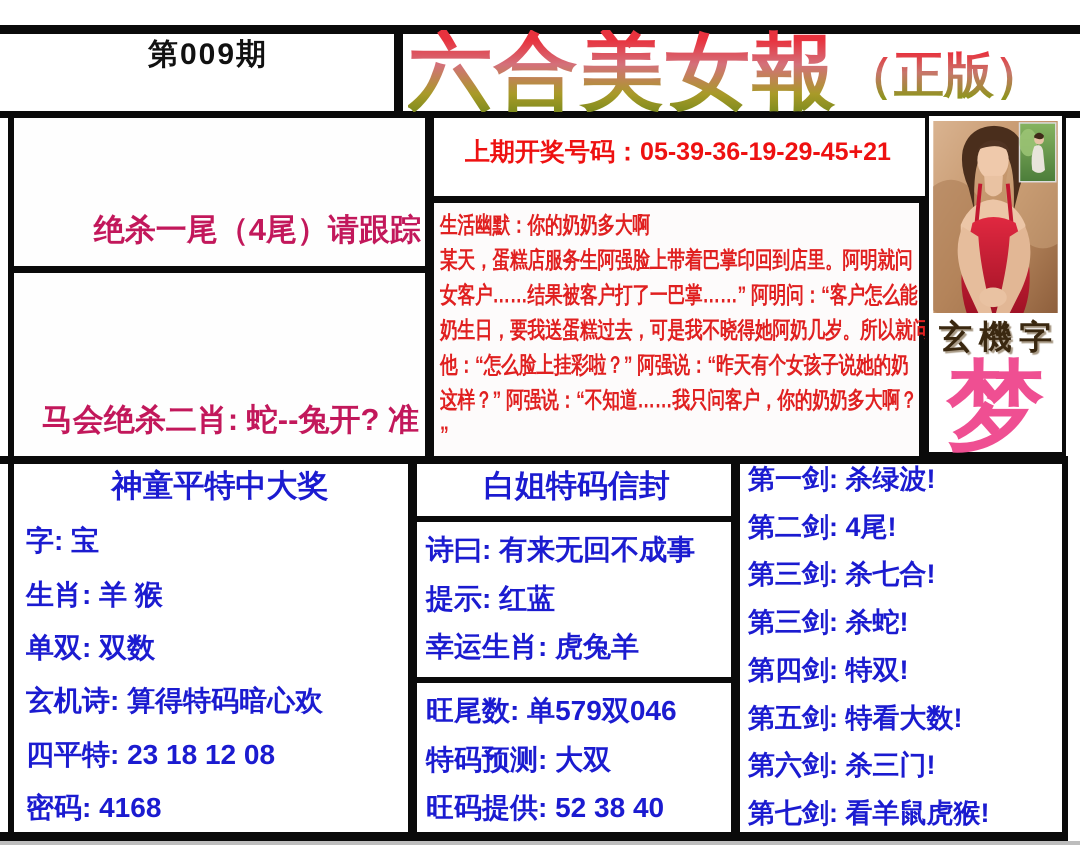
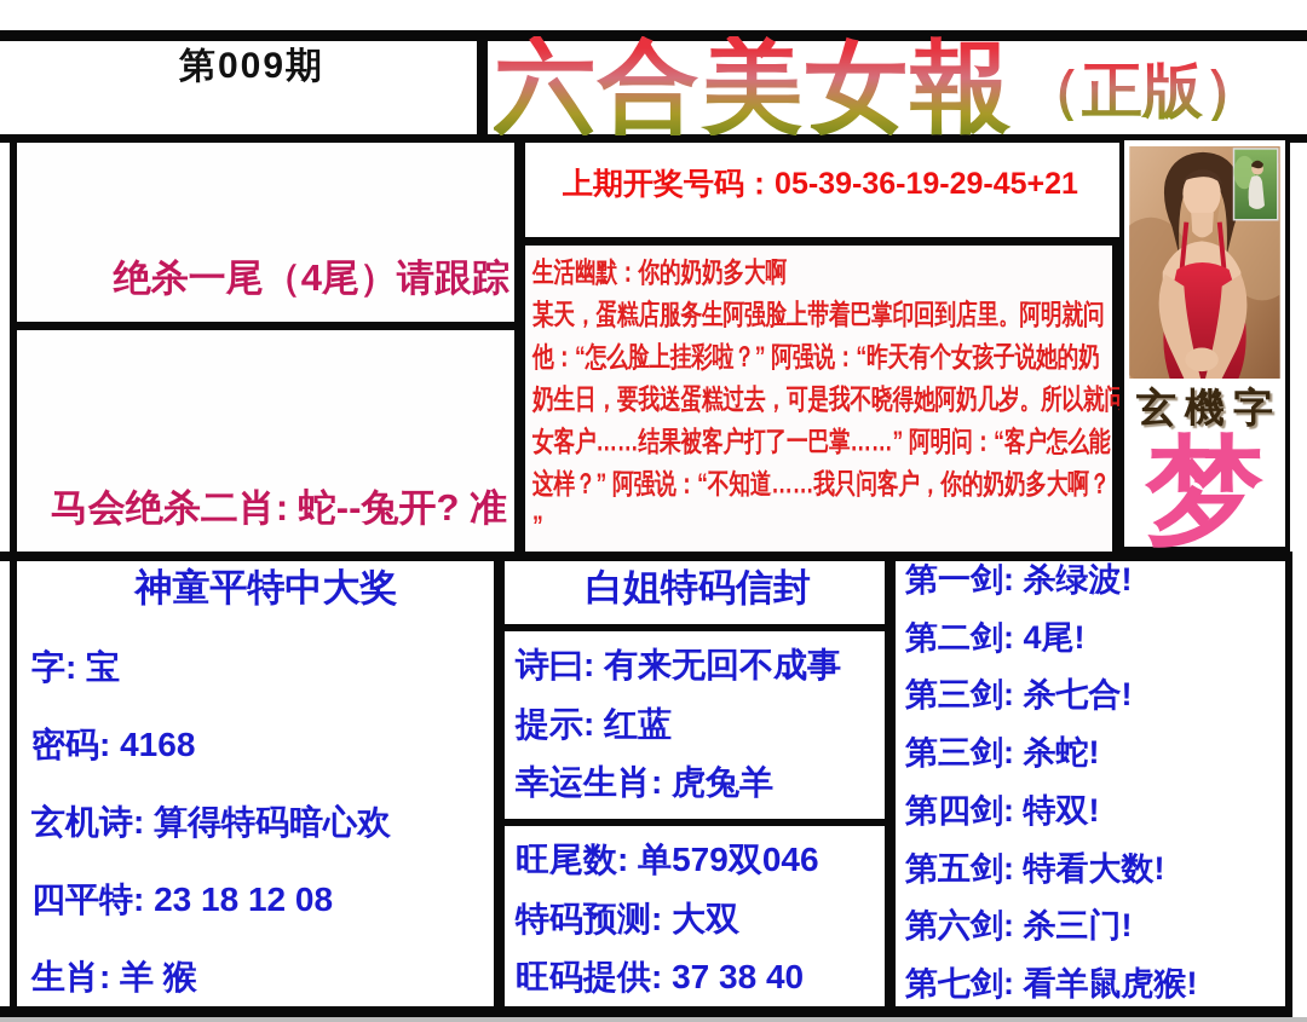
  第009期
  六合美女報
  （正版）
  绝杀一尾（4尾）请跟踪
  马会绝杀二肖: 蛇--兔开? 准
  上期开奖号码：05-39-36-19-29-45+21
  生活幽默：你的奶奶多大啊
  某天，蛋糕店服务生阿强脸上带着巴掌印回到店里。阿明就问
- 女客户……结果被客户打了一巴掌……” 阿明问：“客户怎么能
+ 他：“怎么脸上挂彩啦？” 阿强说：“昨天有个女孩子说她的奶
  奶生日，要我送蛋糕过去，可是我不晓得她阿奶几岁。所以就问
- 他：“怎么脸上挂彩啦？” 阿强说：“昨天有个女孩子说她的奶
+ 女客户……结果被客户打了一巴掌……” 阿明问：“客户怎么能
  这样？” 阿强说：“不知道……我只问客户，你的奶奶多大啊？
  ”
  玄機字
  梦
  神童平特中大奖
  字: 宝
- 生肖: 羊 猴
+ 密码: 4168
- 单双: 双数
  玄机诗: 算得特码暗心欢
  四平特: 23 18 12 08
- 密码: 4168
+ 生肖: 羊 猴
  白姐特码信封
  诗曰: 有来无回不成事
  提示: 红蓝
  幸运生肖: 虎兔羊
  旺尾数: 单579双046
  特码预测: 大双
- 旺码提供: 52 38 40
+ 旺码提供: 37 38 40
  第一剑: 杀绿波!
  第二剑: 4尾!
  第三剑: 杀七合!
  第三剑: 杀蛇!
  第四剑: 特双!
  第五剑: 特看大数!
  第六剑: 杀三门!
  第七剑: 看羊鼠虎猴!
